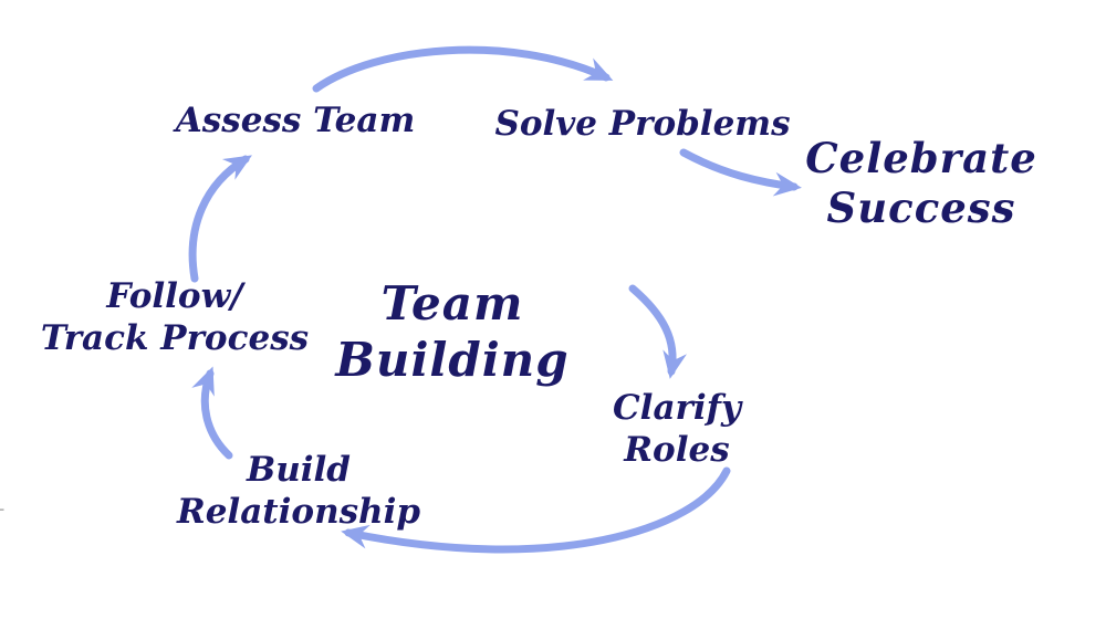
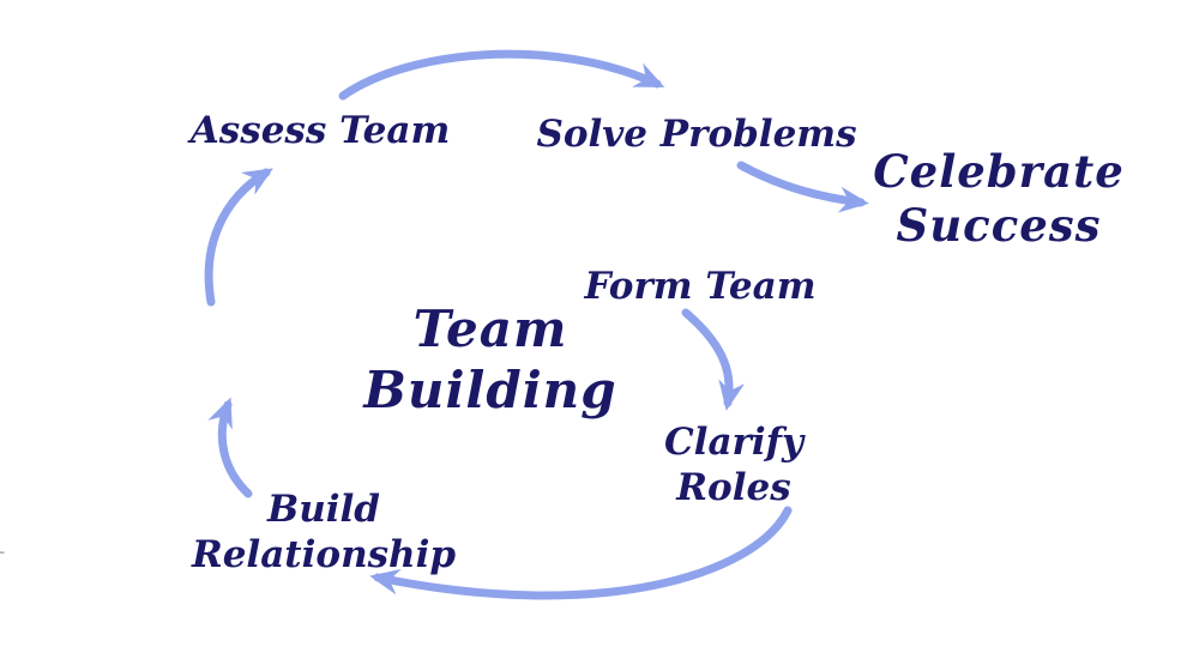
  Assess Team
  Solve Problems
  Celebrate
  Success
+ Form Team
  Team
  Building
- Follow/
- Track Process
  Clarify
  Roles
  Build
  Relationship
